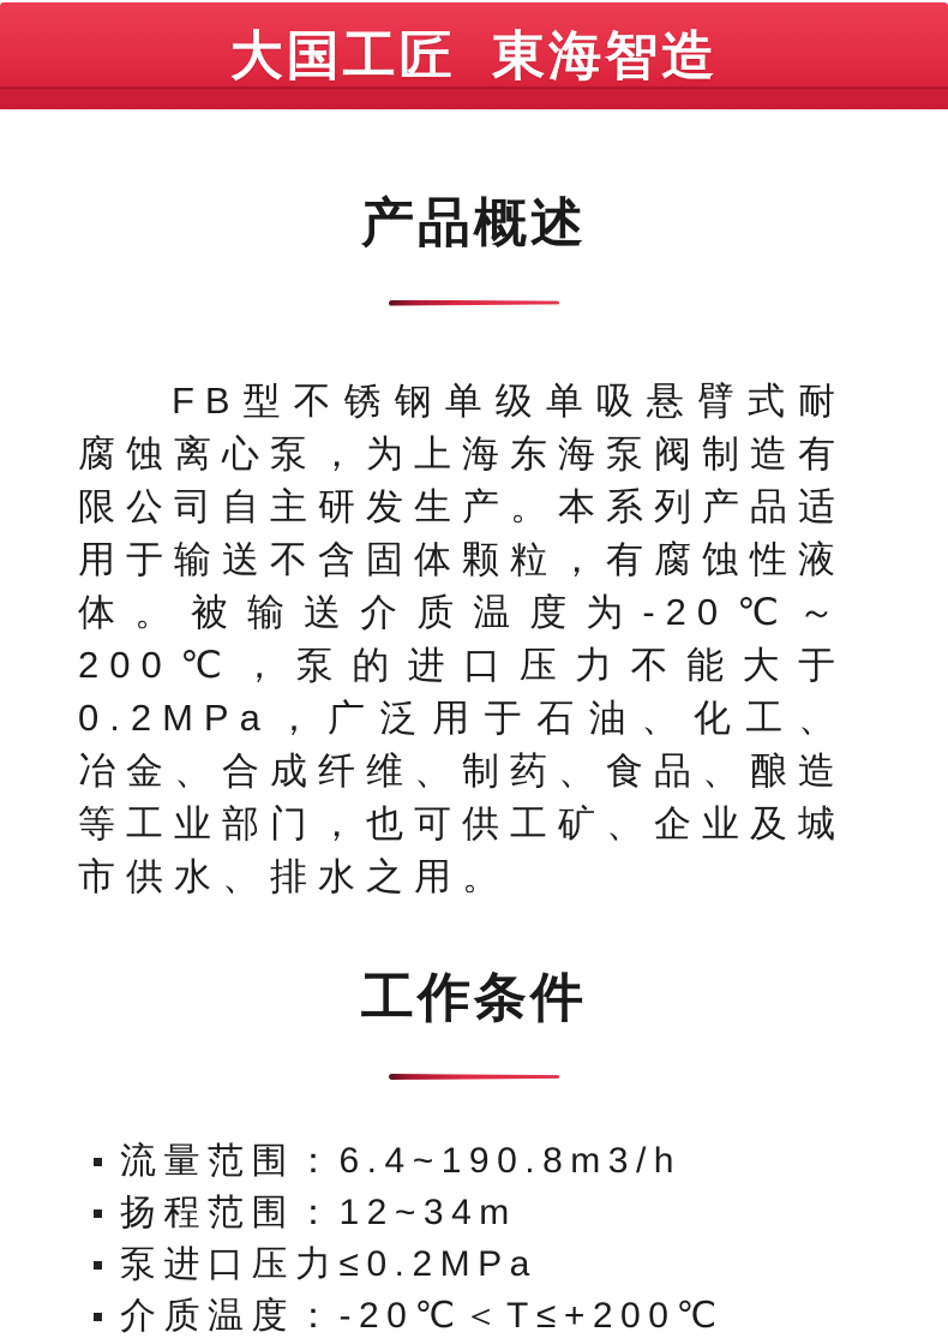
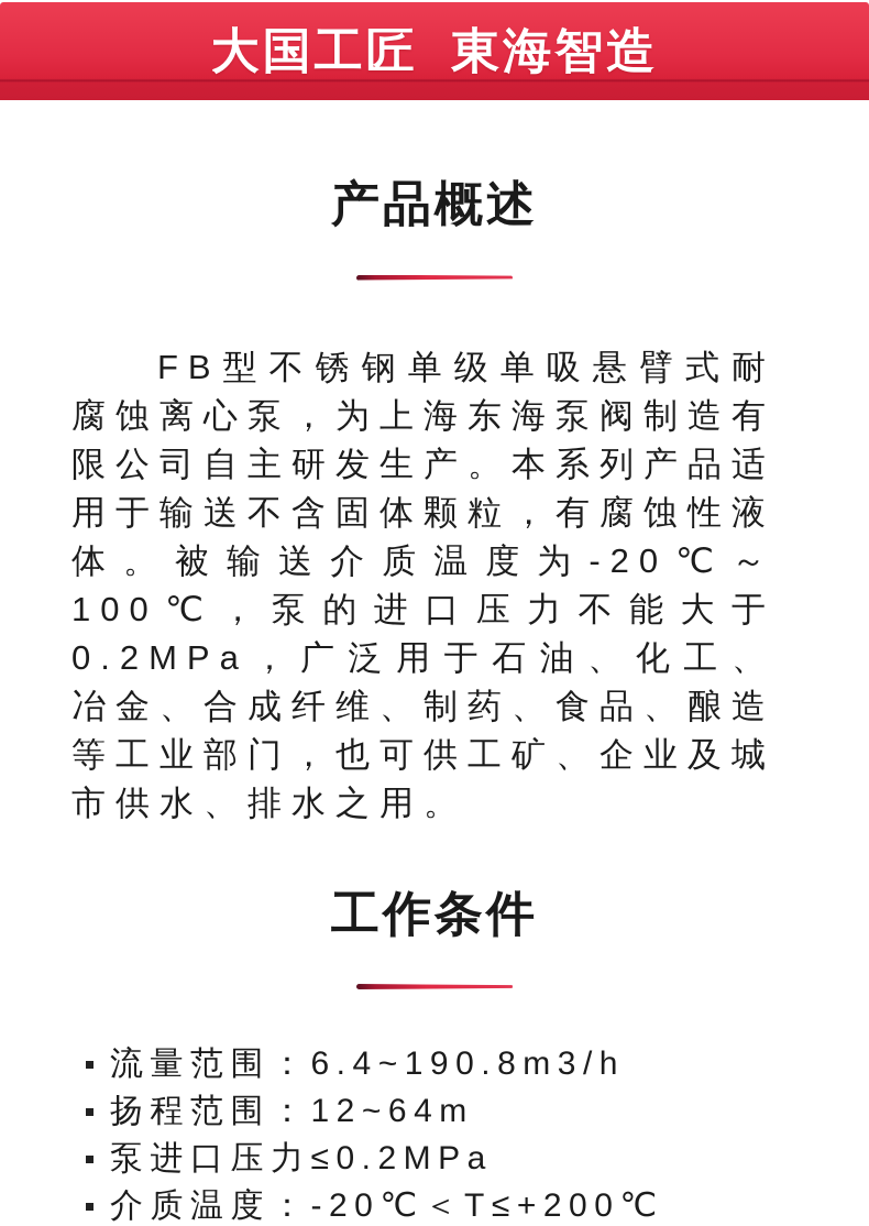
  大国工匠 東海智造
  产品概述
- FB型不锈钢单级单吸悬臂式耐腐蚀离心泵，为上海东海泵阀制造有限公司自主研发生产。本系列产品适用于输送不含固体颗粒，有腐蚀性液体。被输送介质温度为-20℃～200℃，泵的进口压力不能大于0.2MPa，广泛用于石油、化工、冶金、合成纤维、制药、食品、酿造等工业部门，也可供工矿、企业及城市供水、排水之用。
+ FB型不锈钢单级单吸悬臂式耐腐蚀离心泵，为上海东海泵阀制造有限公司自主研发生产。本系列产品适用于输送不含固体颗粒，有腐蚀性液体。被输送介质温度为-20℃～100℃，泵的进口压力不能大于0.2MPa，广泛用于石油、化工、冶金、合成纤维、制药、食品、酿造等工业部门，也可供工矿、企业及城市供水、排水之用。
  工作条件
  流量范围：6.4~190.8m3/h
- 扬程范围：12~34m
+ 扬程范围：12~64m
  泵进口压力≤0.2MPa
  介质温度：-20℃＜T≤+200℃
